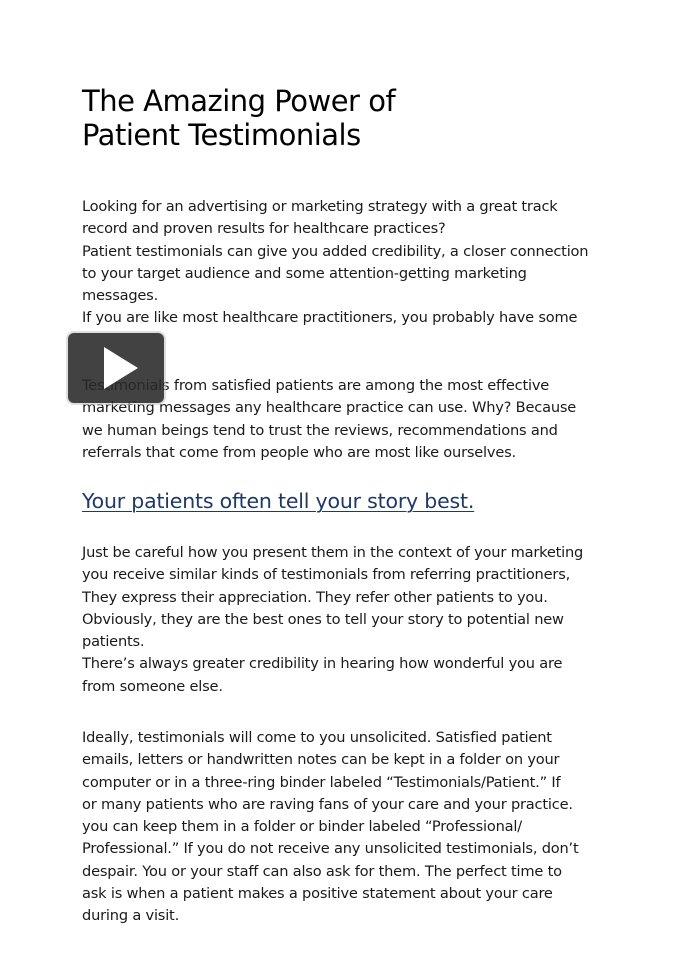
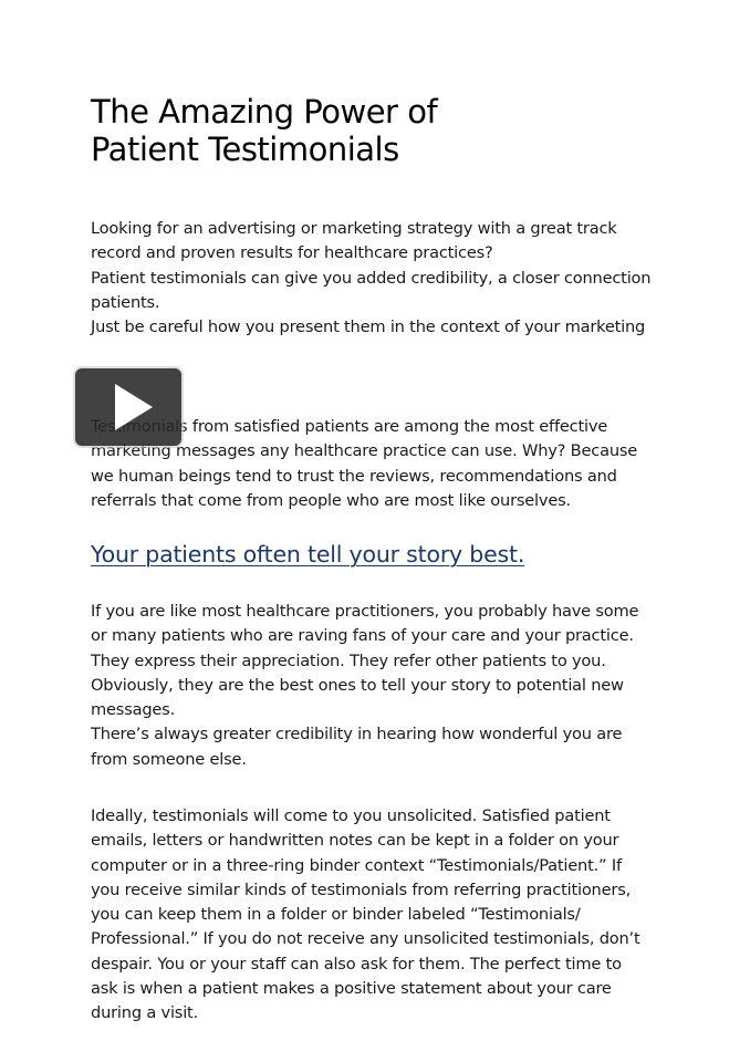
  The Amazing Power of
  Patient Testimonials
  Looking for an advertising or marketing strategy with a great track
  record and proven results for healthcare practices?
  Patient testimonials can give you added credibility, a closer connection
- to your target audience and some attention-getting marketing
- messages.
+ patients.
- If you are like most healthcare practitioners, you probably have some
+ Just be careful how you present them in the context of your marketing
  Tesimonials from satisfied patients are among the most effective
  marketing messages any healthcare practice can use. Why? Because
  we human beings tend to trust the reviews, recommendations and
  referrals that come from people who are most like ourselves.
  Your patients often tell your story best.
- Just be careful how you present them in the context of your marketing
+ If you are like most healthcare practitioners, you probably have some
- you receive similar kinds of testimonials from referring practitioners,
+ or many patients who are raving fans of your care and your practice.
  They express their appreciation. They refer other patients to you.
  Obviously, they are the best ones to tell your story to potential new
- patients.
+ messages.
  There’s always greater credibility in hearing how wonderful you are
  from someone else.
  Ideally, testimonials will come to you unsolicited. Satisfied patient
  emails, letters or handwritten notes can be kept in a folder on your
- computer or in a three-ring binder labeled “Testimonials/Patient.” If
+ computer or in a three-ring binder context “Testimonials/Patient.” If
- or many patients who are raving fans of your care and your practice.
+ you receive similar kinds of testimonials from referring practitioners,
- you can keep them in a folder or binder labeled “Professional/
+ you can keep them in a folder or binder labeled “Testimonials/
  Professional.” If you do not receive any unsolicited testimonials, don’t
  despair. You or your staff can also ask for them. The perfect time to
  ask is when a patient makes a positive statement about your care
  during a visit.
